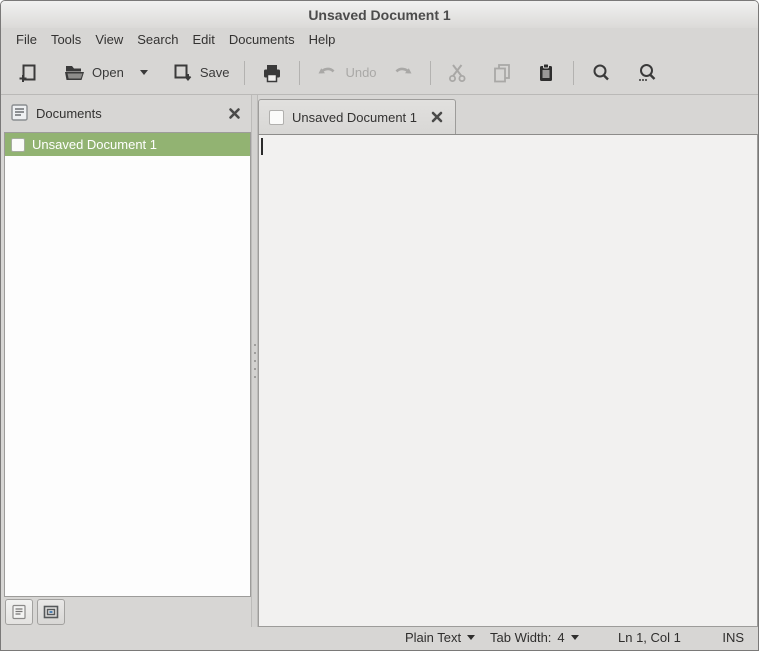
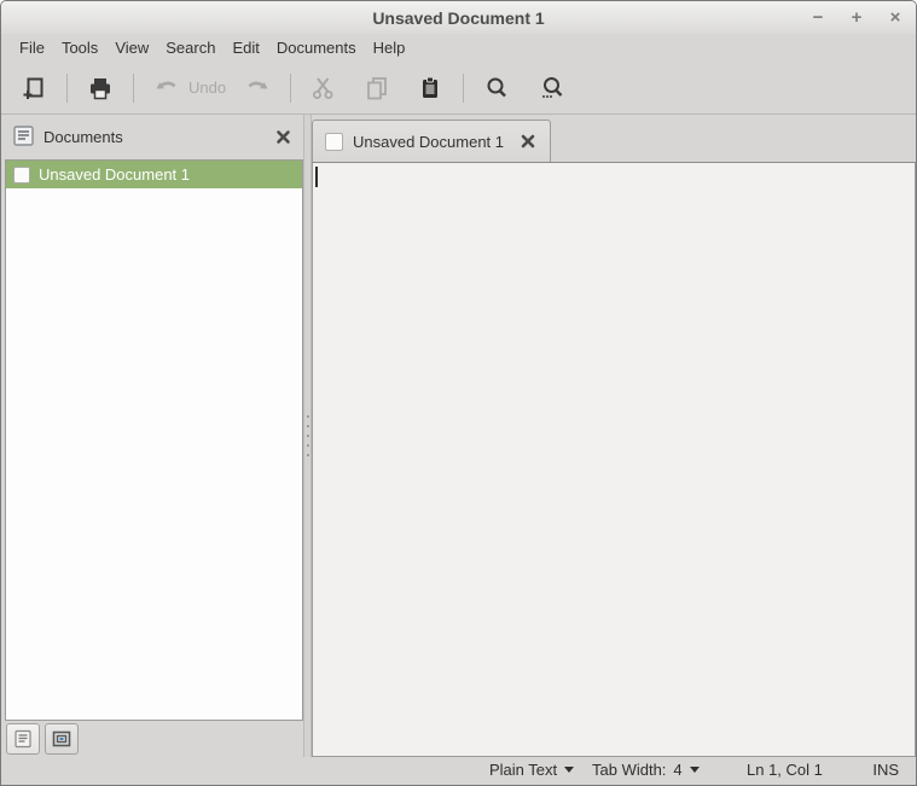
  Unsaved Document 1
+ −
+ +
+ ×
  File
  Tools
  View
  Search
  Edit
  Documents
  Help
- Open
- Save
  Undo
  Documents
  Unsaved Document 1
  Unsaved Document 1
  Plain Text
  Tab Width:
  4
  Ln 1, Col 1
  INS
